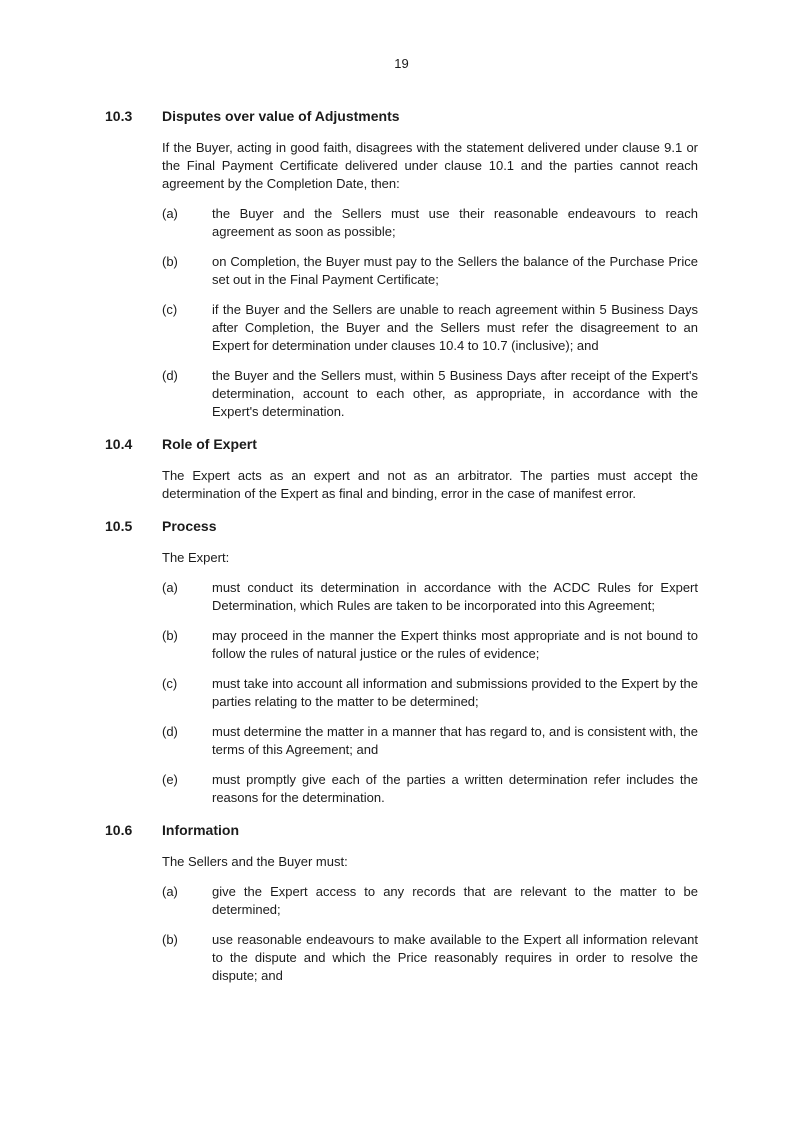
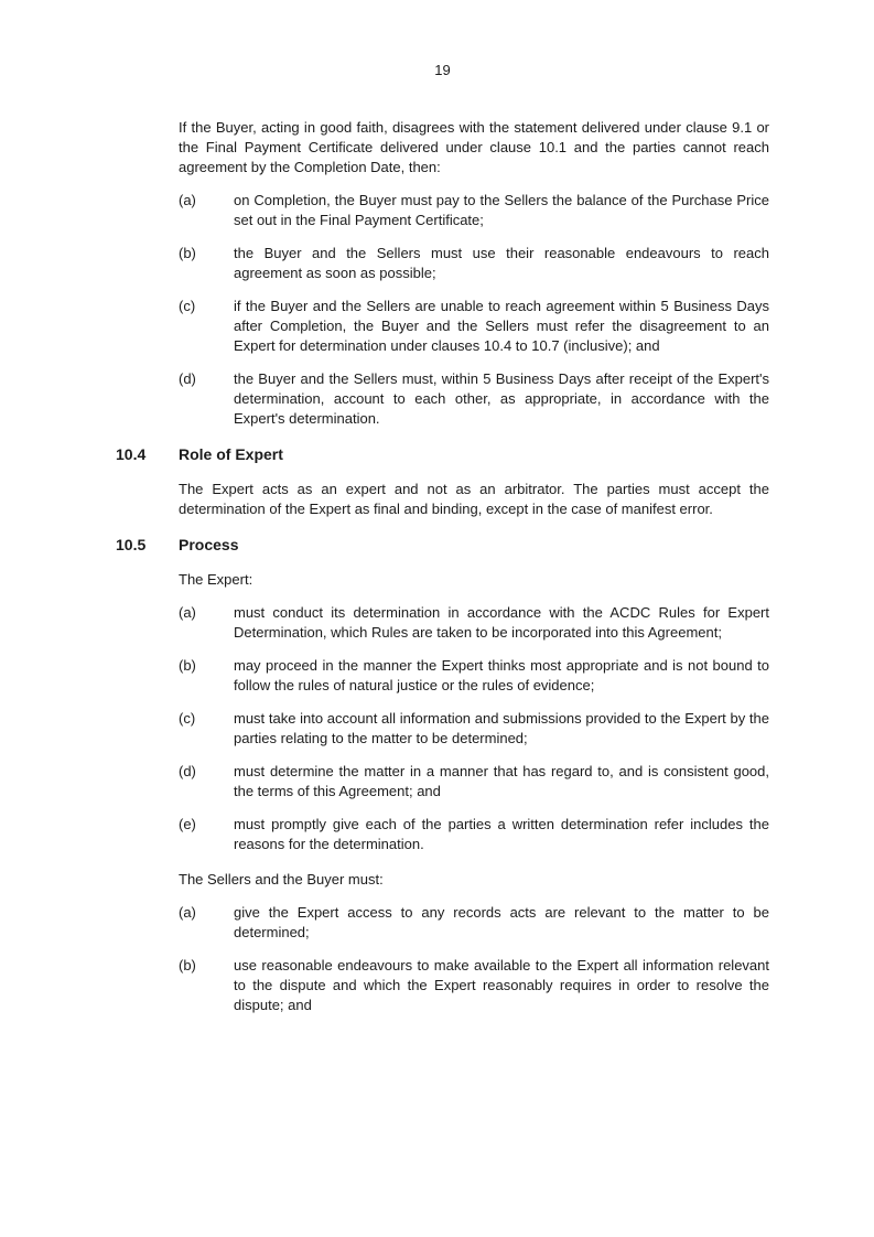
  19
- 10.3
- Disputes over value of Adjustments
  If the Buyer, acting in good faith, disagrees with the statement delivered under clause 9.1 or the Final Payment Certificate delivered under clause 10.1 and the parties cannot reach agreement by the Completion Date, then:
  (a)
- the Buyer and the Sellers must use their reasonable endeavours to reach agreement as soon as possible;
+ on Completion, the Buyer must pay to the Sellers the balance of the Purchase Price set out in the Final Payment Certificate;
  (b)
- on Completion, the Buyer must pay to the Sellers the balance of the Purchase Price set out in the Final Payment Certificate;
+ the Buyer and the Sellers must use their reasonable endeavours to reach agreement as soon as possible;
  (c)
  if the Buyer and the Sellers are unable to reach agreement within 5 Business Days after Completion, the Buyer and the Sellers must refer the disagreement to an Expert for determination under clauses 10.4 to 10.7 (inclusive); and
  (d)
  the Buyer and the Sellers must, within 5 Business Days after receipt of the Expert's determination, account to each other, as appropriate, in accordance with the Expert's determination.
  10.4
  Role of Expert
- The Expert acts as an expert and not as an arbitrator. The parties must accept the determination of the Expert as final and binding, error in the case of manifest error.
+ The Expert acts as an expert and not as an arbitrator. The parties must accept the determination of the Expert as final and binding, except in the case of manifest error.
  10.5
  Process
  The Expert:
  (a)
  must conduct its determination in accordance with the ACDC Rules for Expert Determination, which Rules are taken to be incorporated into this Agreement;
  (b)
  may proceed in the manner the Expert thinks most appropriate and is not bound to follow the rules of natural justice or the rules of evidence;
  (c)
  must take into account all information and submissions provided to the Expert by the parties relating to the matter to be determined;
  (d)
- must determine the matter in a manner that has regard to, and is consistent with, the terms of this Agreement; and
+ must determine the matter in a manner that has regard to, and is consistent good, the terms of this Agreement; and
  (e)
  must promptly give each of the parties a written determination refer includes the reasons for the determination.
- 10.6
- Information
  The Sellers and the Buyer must:
  (a)
- give the Expert access to any records that are relevant to the matter to be determined;
+ give the Expert access to any records acts are relevant to the matter to be determined;
  (b)
- use reasonable endeavours to make available to the Expert all information relevant to the dispute and which the Price reasonably requires in order to resolve the dispute; and
+ use reasonable endeavours to make available to the Expert all information relevant to the dispute and which the Expert reasonably requires in order to resolve the dispute; and
